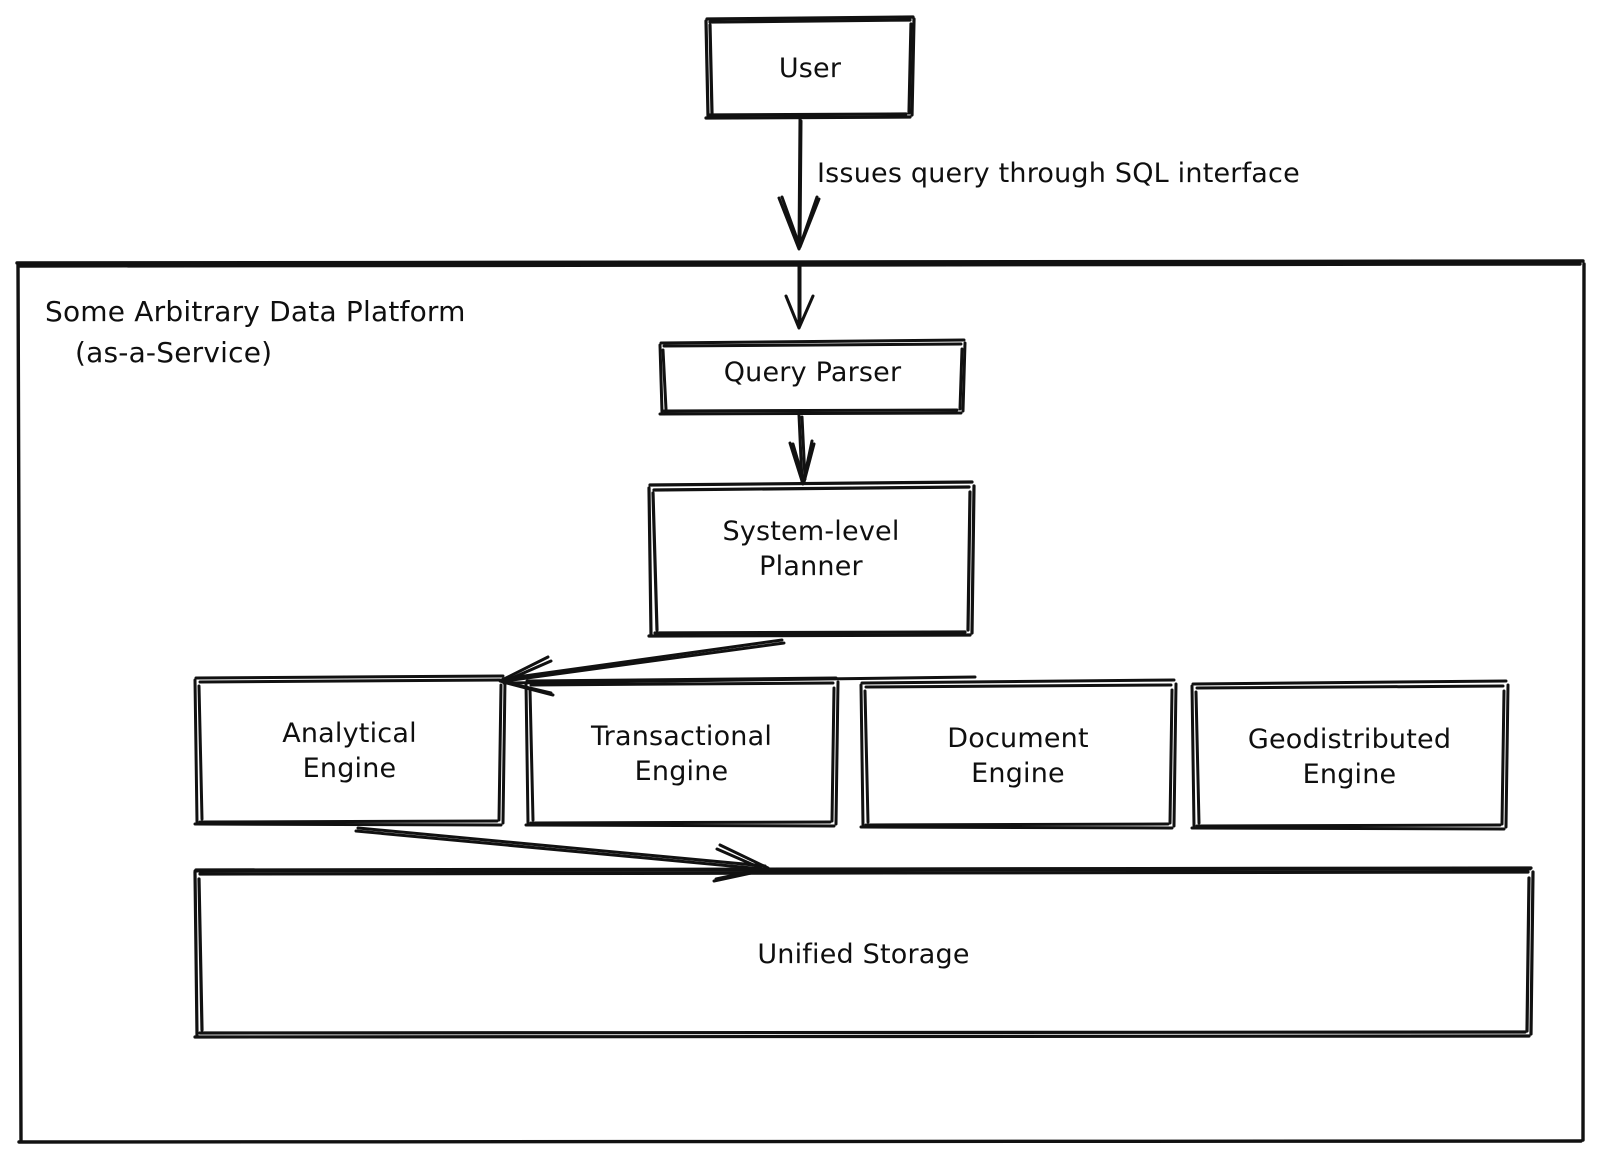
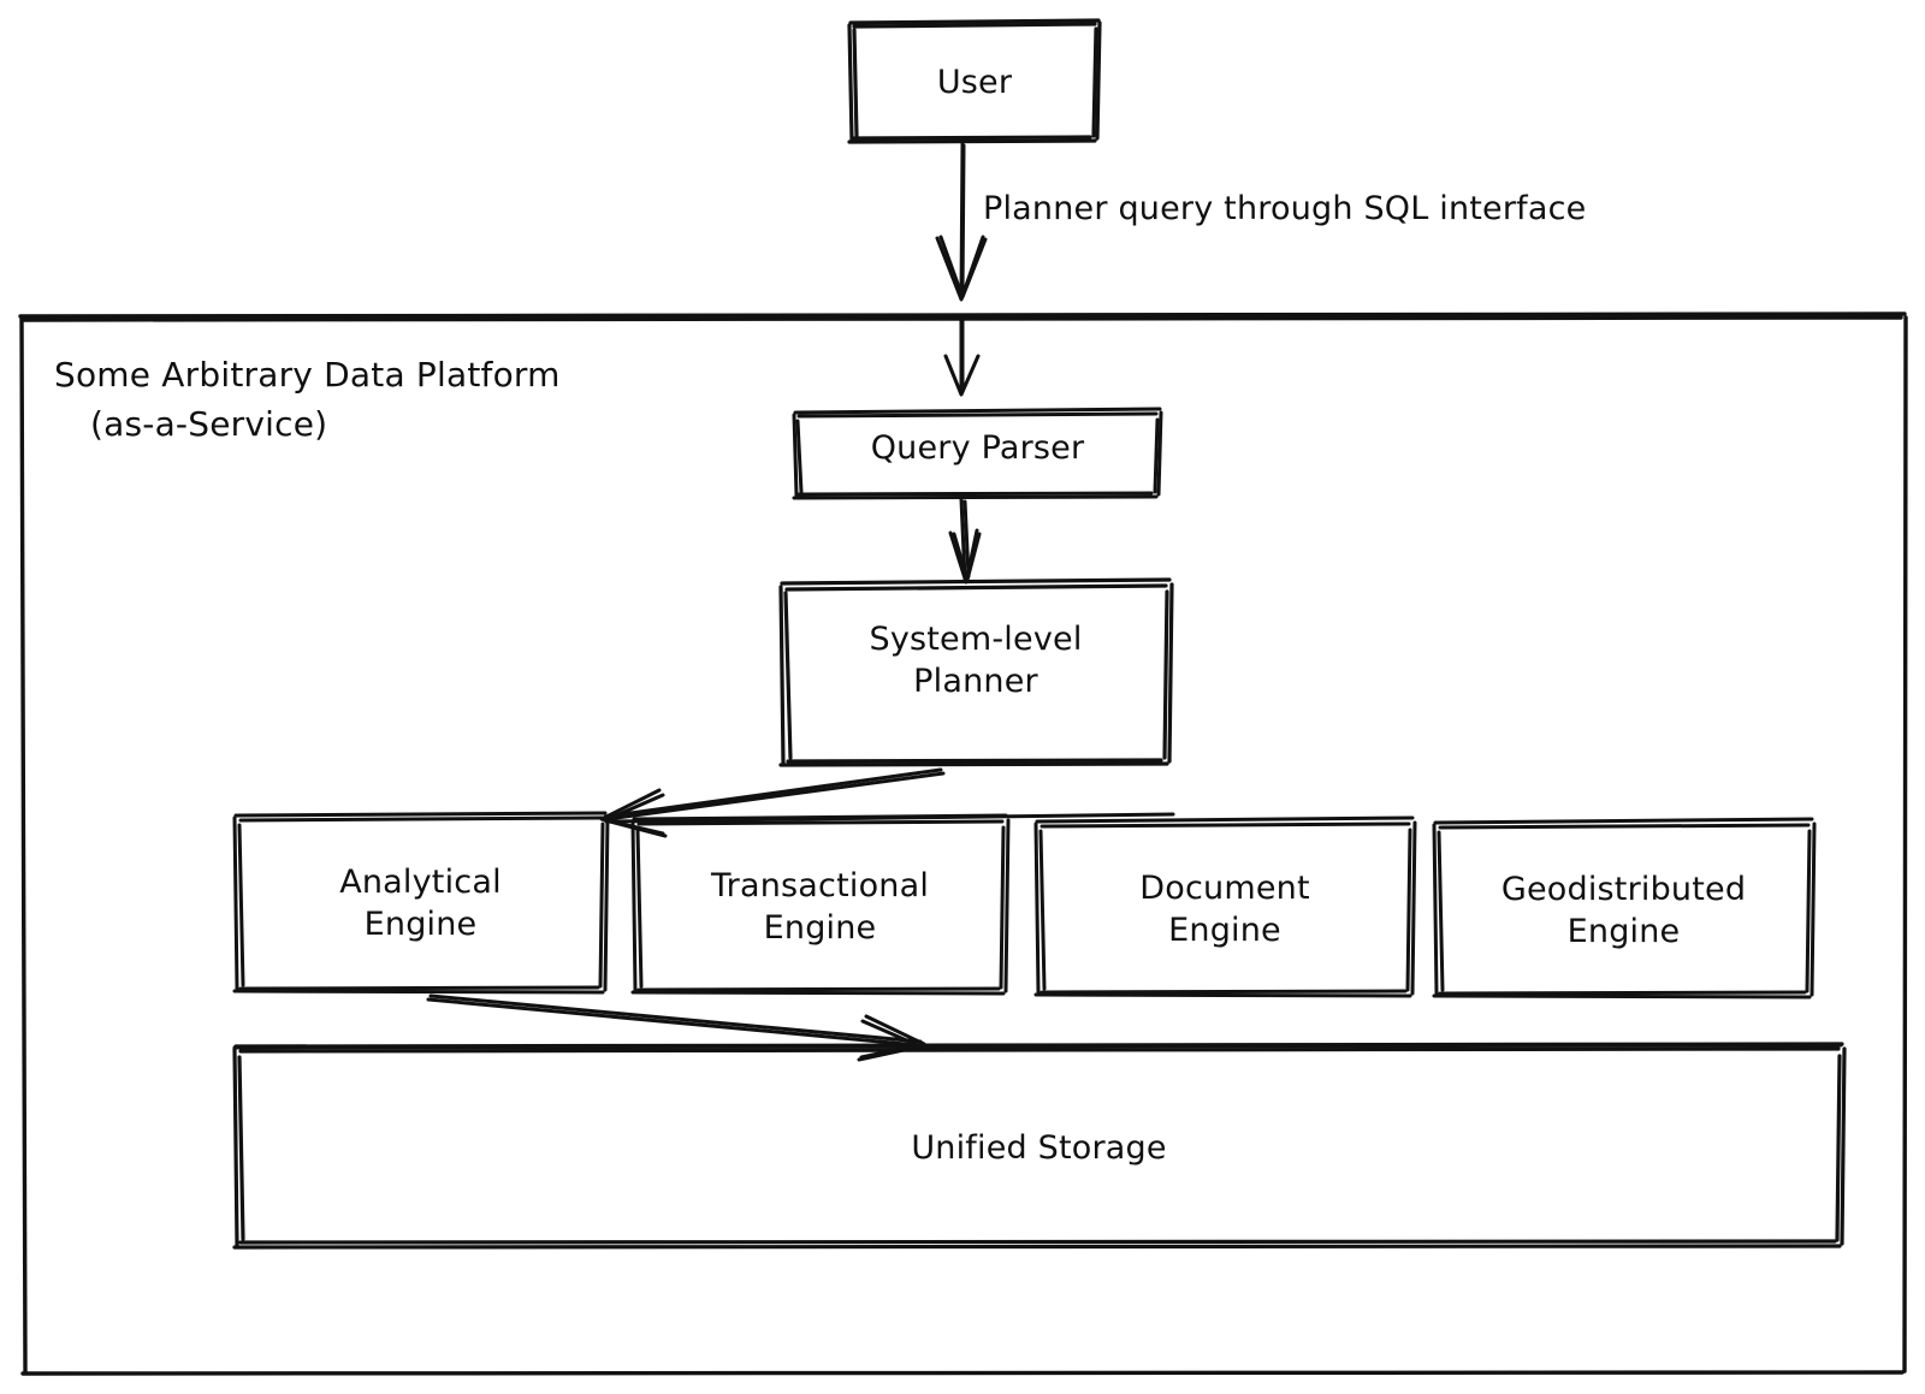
  User
- Issues query through SQL interface
+ Planner query through SQL interface
  Some Arbitrary Data Platform
  (as-a-Service)
  Query Parser
  System-level
  Planner
  Analytical
  Engine
  Transactional
  Engine
  Document
  Engine
  Geodistributed
  Engine
  Unified Storage
